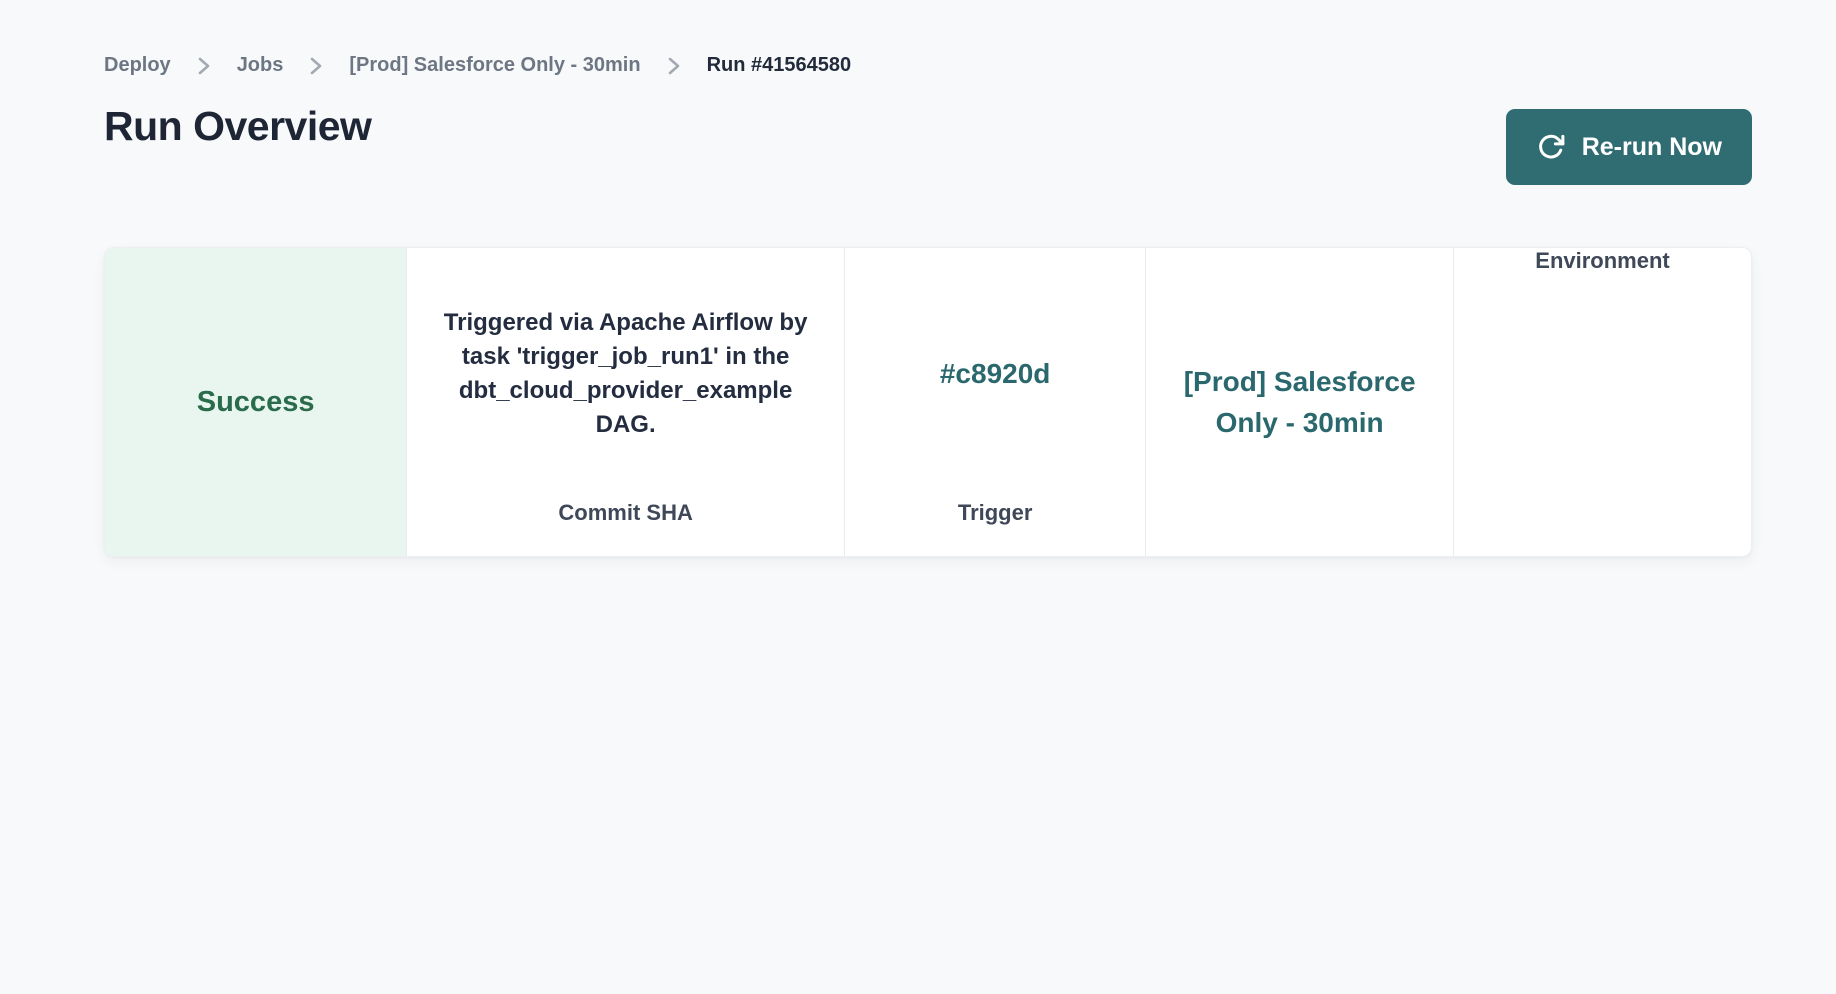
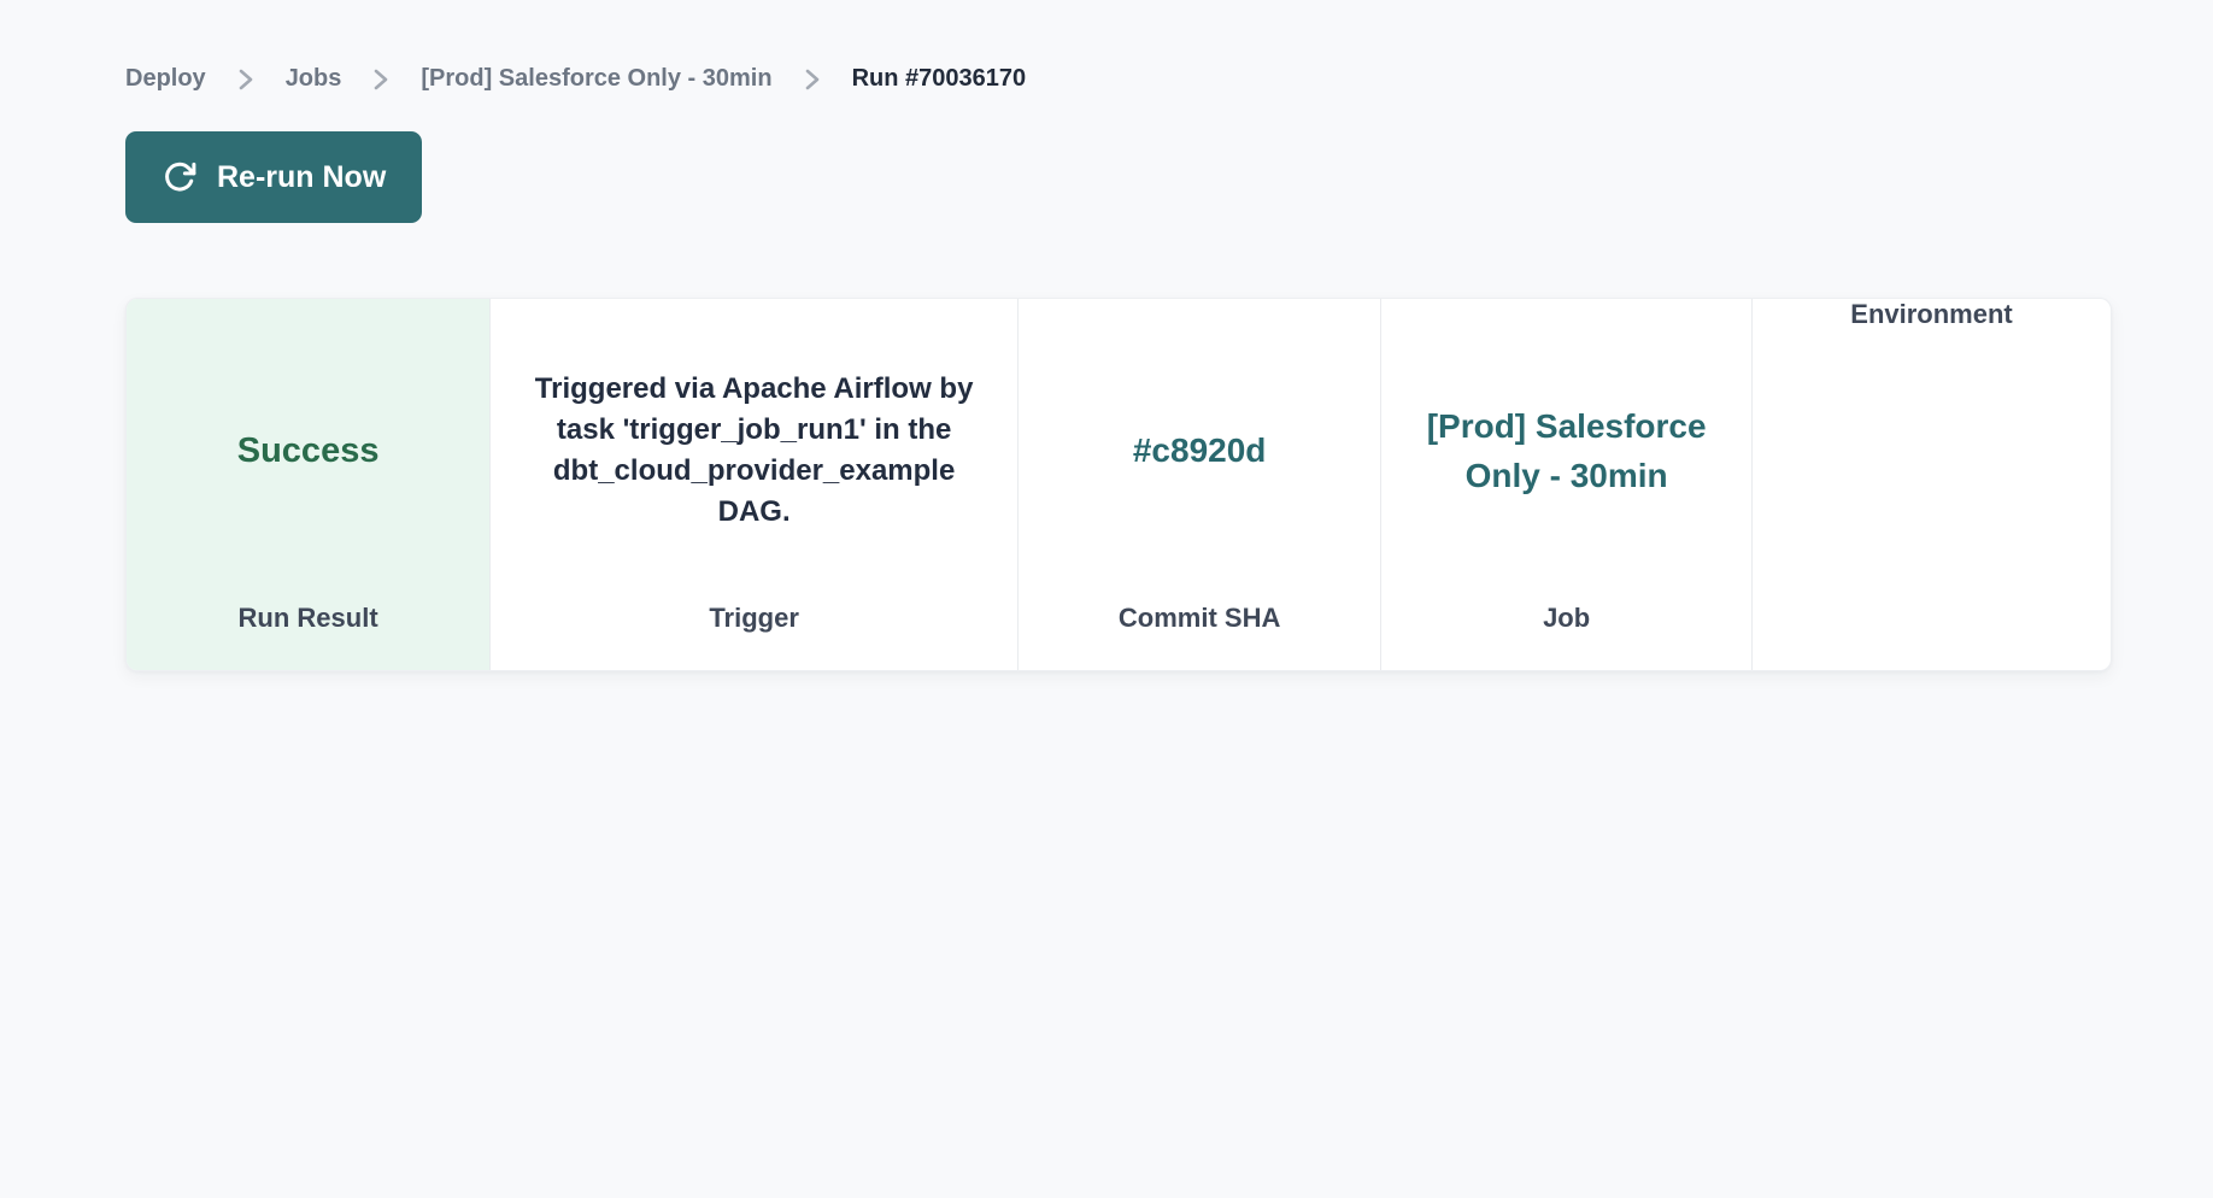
  Deploy
  Jobs
  [Prod] Salesforce Only - 30min
- Run #41564580
+ Run #70036170
- Run Overview
  Re-run Now
  Success
+ Run Result
  Triggered via Apache Airflow by task 'trigger_job_run1' in the dbt_cloud_provider_example DAG.
- Commit SHA
+ Trigger
  #c8920d
- Trigger
+ Commit SHA
  [Prod] Salesforce Only - 30min
+ Job
  Environment
